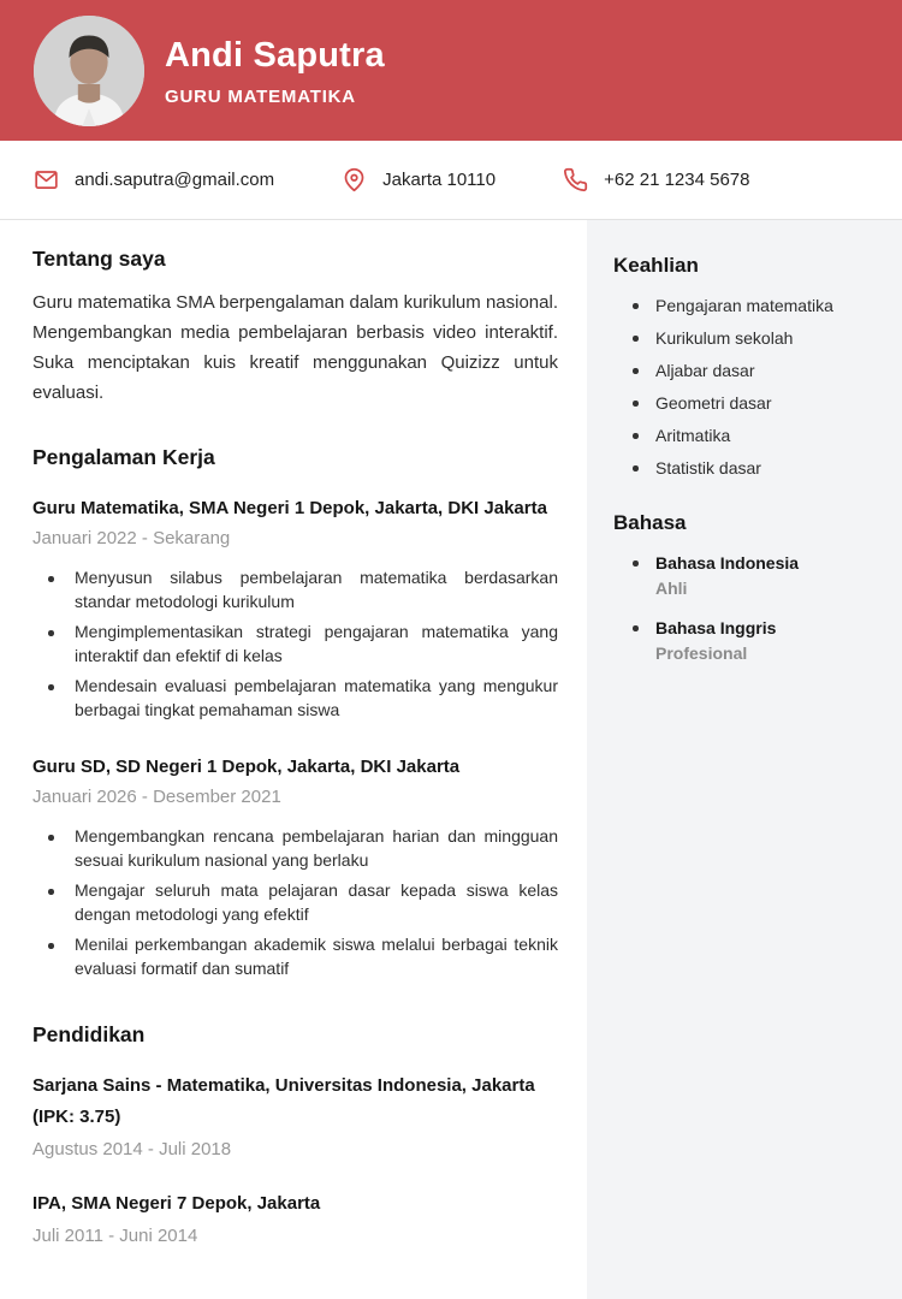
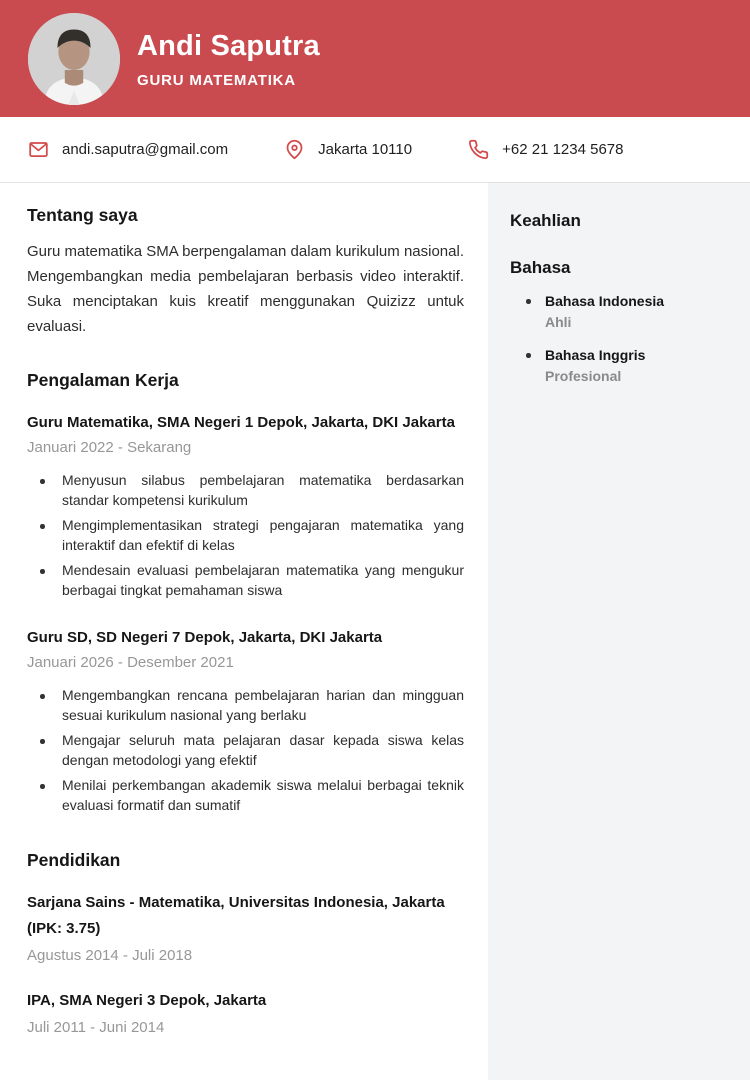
  Andi Saputra
  GURU MATEMATIKA
  andi.saputra@gmail.com
  Jakarta 10110
  +62 21 1234 5678
  Tentang saya
  Guru matematika SMA berpengalaman dalam kurikulum nasional. Mengembangkan media pembelajaran berbasis video interaktif. Suka menciptakan kuis kreatif menggunakan Quizizz untuk evaluasi.
  Pengalaman Kerja
  Guru Matematika, SMA Negeri 1 Depok, Jakarta, DKI Jakarta
  Januari 2022 - Sekarang
- Menyusun silabus pembelajaran matematika berdasarkan standar metodologi kurikulum
+ Menyusun silabus pembelajaran matematika berdasarkan standar kompetensi kurikulum
  Mengimplementasikan strategi pengajaran matematika yang interaktif dan efektif di kelas
  Mendesain evaluasi pembelajaran matematika yang mengukur berbagai tingkat pemahaman siswa
- Guru SD, SD Negeri 1 Depok, Jakarta, DKI Jakarta
+ Guru SD, SD Negeri 7 Depok, Jakarta, DKI Jakarta
  Januari 2026 - Desember 2021
  Mengembangkan rencana pembelajaran harian dan mingguan sesuai kurikulum nasional yang berlaku
  Mengajar seluruh mata pelajaran dasar kepada siswa kelas dengan metodologi yang efektif
  Menilai perkembangan akademik siswa melalui berbagai teknik evaluasi formatif dan sumatif
  Pendidikan
  Sarjana Sains - Matematika, Universitas Indonesia, Jakarta (IPK: 3.75)
  Agustus 2014 - Juli 2018
- IPA, SMA Negeri 7 Depok, Jakarta
+ IPA, SMA Negeri 3 Depok, Jakarta
  Juli 2011 - Juni 2014
  Keahlian
- Pengajaran matematika
- Kurikulum sekolah
- Aljabar dasar
- Geometri dasar
- Aritmatika
- Statistik dasar
  Bahasa
  Bahasa Indonesia
  Ahli
  Bahasa Inggris
  Profesional
